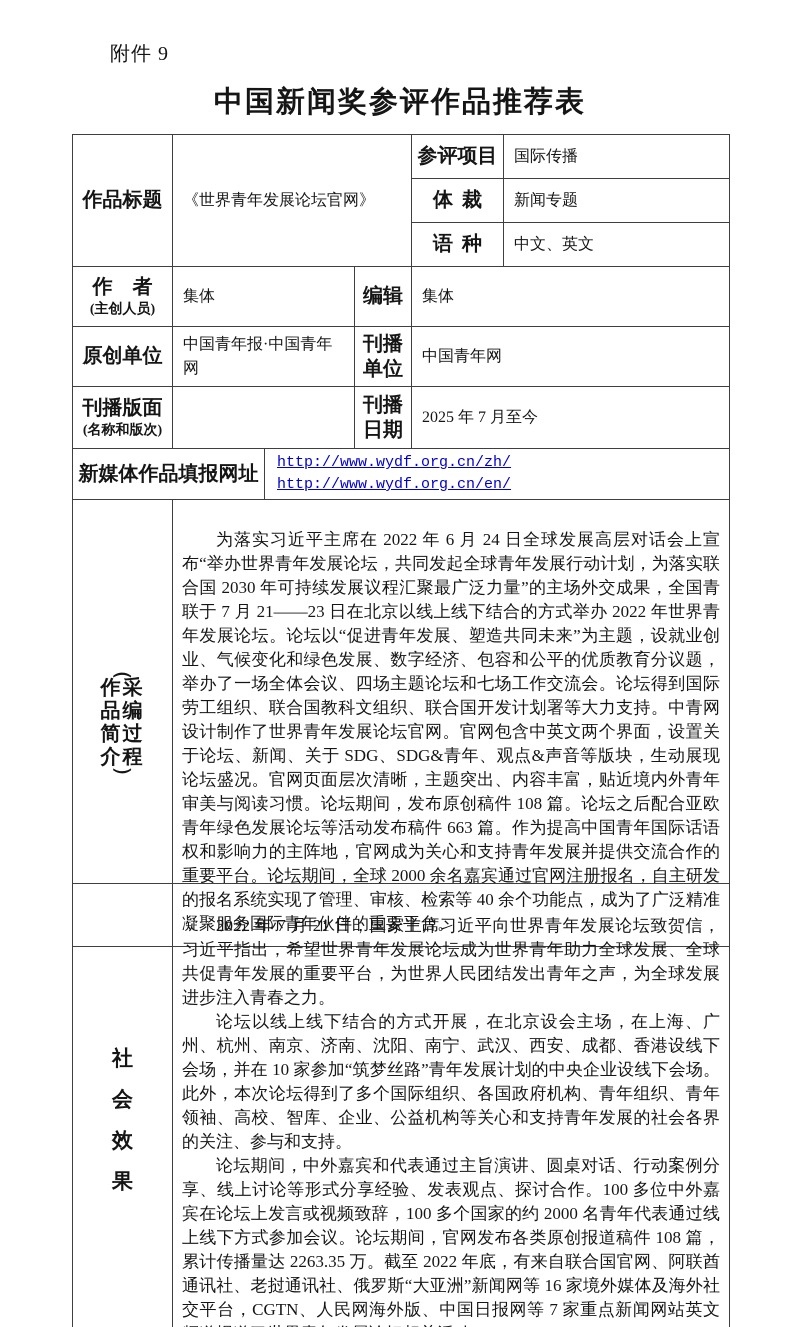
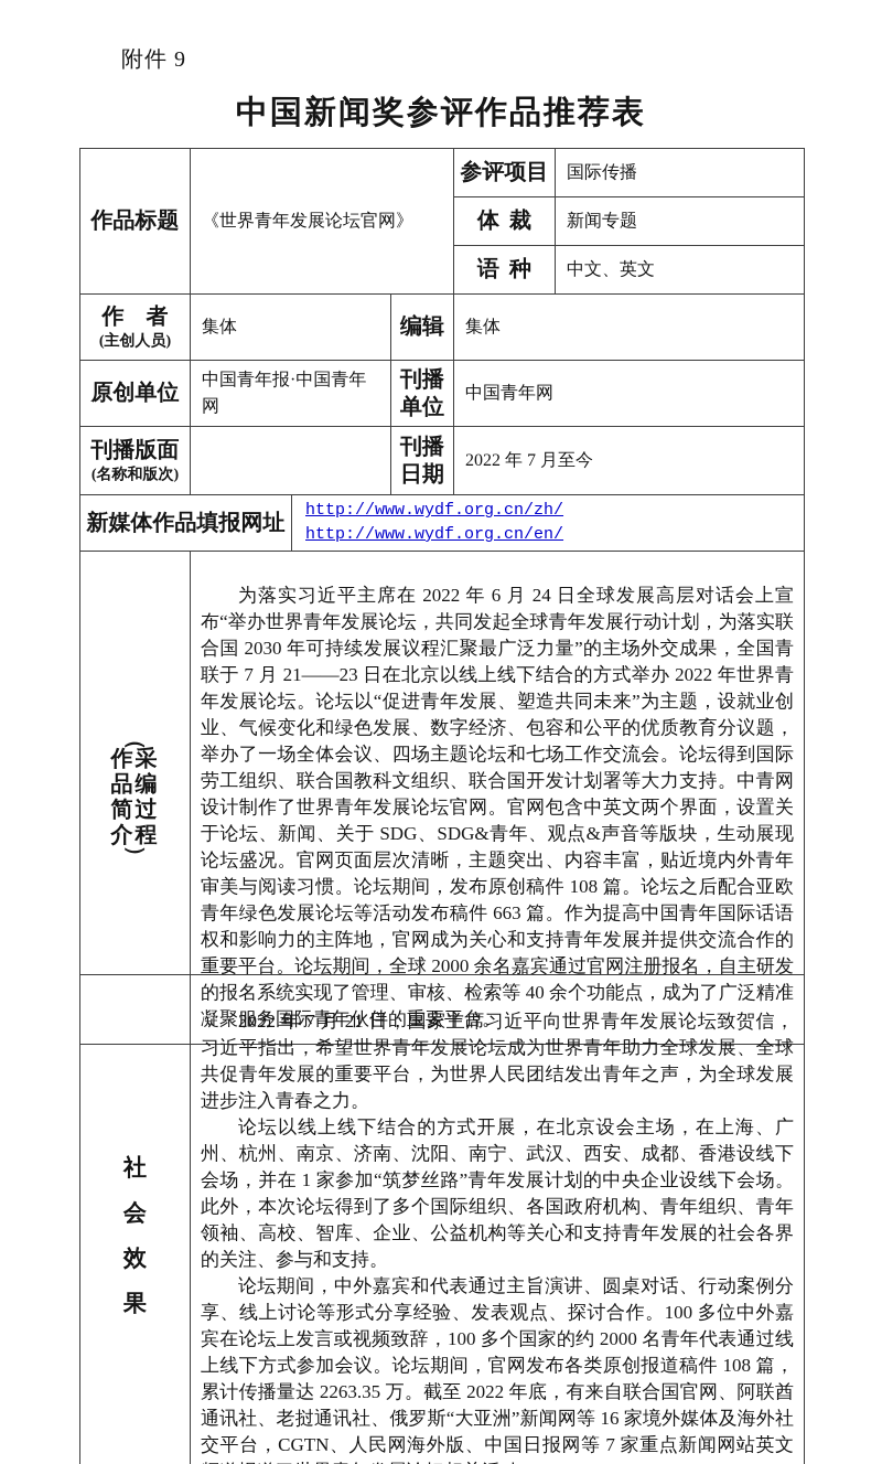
  附件 9
  中国新闻奖参评作品推荐表
  作品标题	《世界青年发展论坛官网》	参评项目	国际传播
  体裁	新闻专题
  语种	中文、英文
  作 者 (主创人员)	集体	编辑	集体
  原创单位	中国青年报·中国青年网	刊播单位	中国青年网
- 刊播版面 (名称和版次)		刊播日期	2025 年 7 月至今
+ 刊播版面 (名称和版次)		刊播日期	2022 年 7 月至今
  新媒体作品填报网址	http://www.wydf.org.cn/zh/ http://www.wydf.org.cn/en/
- 社 会 效 果	2022 年 7 月 21 日，国家主席习近平向世界青年发展论坛致贺信，习近平指出，希望世界青年发展论坛成为世界青年助力全球发展、全球共促青年发展的重要平台，为世界人民团结发出青年之声，为全球发展进步注入青春之力。 论坛以线上线下结合的方式开展，在北京设会主场，在上海、广州、杭州、南京、济南、沈阳、南宁、武汉、西安、成都、香港设线下会场，并在 10 家参加“筑梦丝路”青年发展计划的中央企业设线下会场。此外，本次论坛得到了多个国际组织、各国政府机构、青年组织、青年领袖、高校、智库、企业、公益机构等关心和支持青年发展的社会各界的关注、参与和支持。 论坛期间，中外嘉宾和代表通过主旨演讲、圆桌对话、行动案例分享、线上讨论等形式分享经验、发表观点、探讨合作。100 多位中外嘉宾在论坛上发言或视频致辞，100 多个国家的约 2000 名青年代表通过线上线下方式参加会议。论坛期间，官网发布各类原创报道稿件 108 篇，累计传播量达 2263.35 万。截至 2022 年底，有来自联合国官网、阿联酋通讯社、老挝通讯社、俄罗斯“大亚洲”新闻网等 16 家境外媒体及海外社交平台，CGTN、人民网海外版、中国日报网等 7 家重点新闻网站英文
+ 社 会 效 果	2022 年 7 月 21 日，国家主席习近平向世界青年发展论坛致贺信，习近平指出，希望世界青年发展论坛成为世界青年助力全球发展、全球共促青年发展的重要平台，为世界人民团结发出青年之声，为全球发展进步注入青春之力。 论坛以线上线下结合的方式开展，在北京设会主场，在上海、广州、杭州、南京、济南、沈阳、南宁、武汉、西安、成都、香港设线下会场，并在 1 家参加“筑梦丝路”青年发展计划的中央企业设线下会场。此外，本次论坛得到了多个国际组织、各国政府机构、青年组织、青年领袖、高校、智库、企业、公益机构等关心和支持青年发展的社会各界的关注、参与和支持。 论坛期间，中外嘉宾和代表通过主旨演讲、圆桌对话、行动案例分享、线上讨论等形式分享经验、发表观点、探讨合作。100 多位中外嘉宾在论坛上发言或视频致辞，100 多个国家的约 2000 名青年代表通过线上线下方式参加会议。论坛期间，官网发布各类原创报道稿件 108 篇，累计传播量达 2263.35 万。截至 2022 年底，有来自联合国官网、阿联酋通讯社、老挝通讯社、俄罗斯“大亚洲”新闻网等 16 家境外媒体及海外社交平台，CGTN、人民网海外版、中国日报网等 7 家重点新闻网站英文
